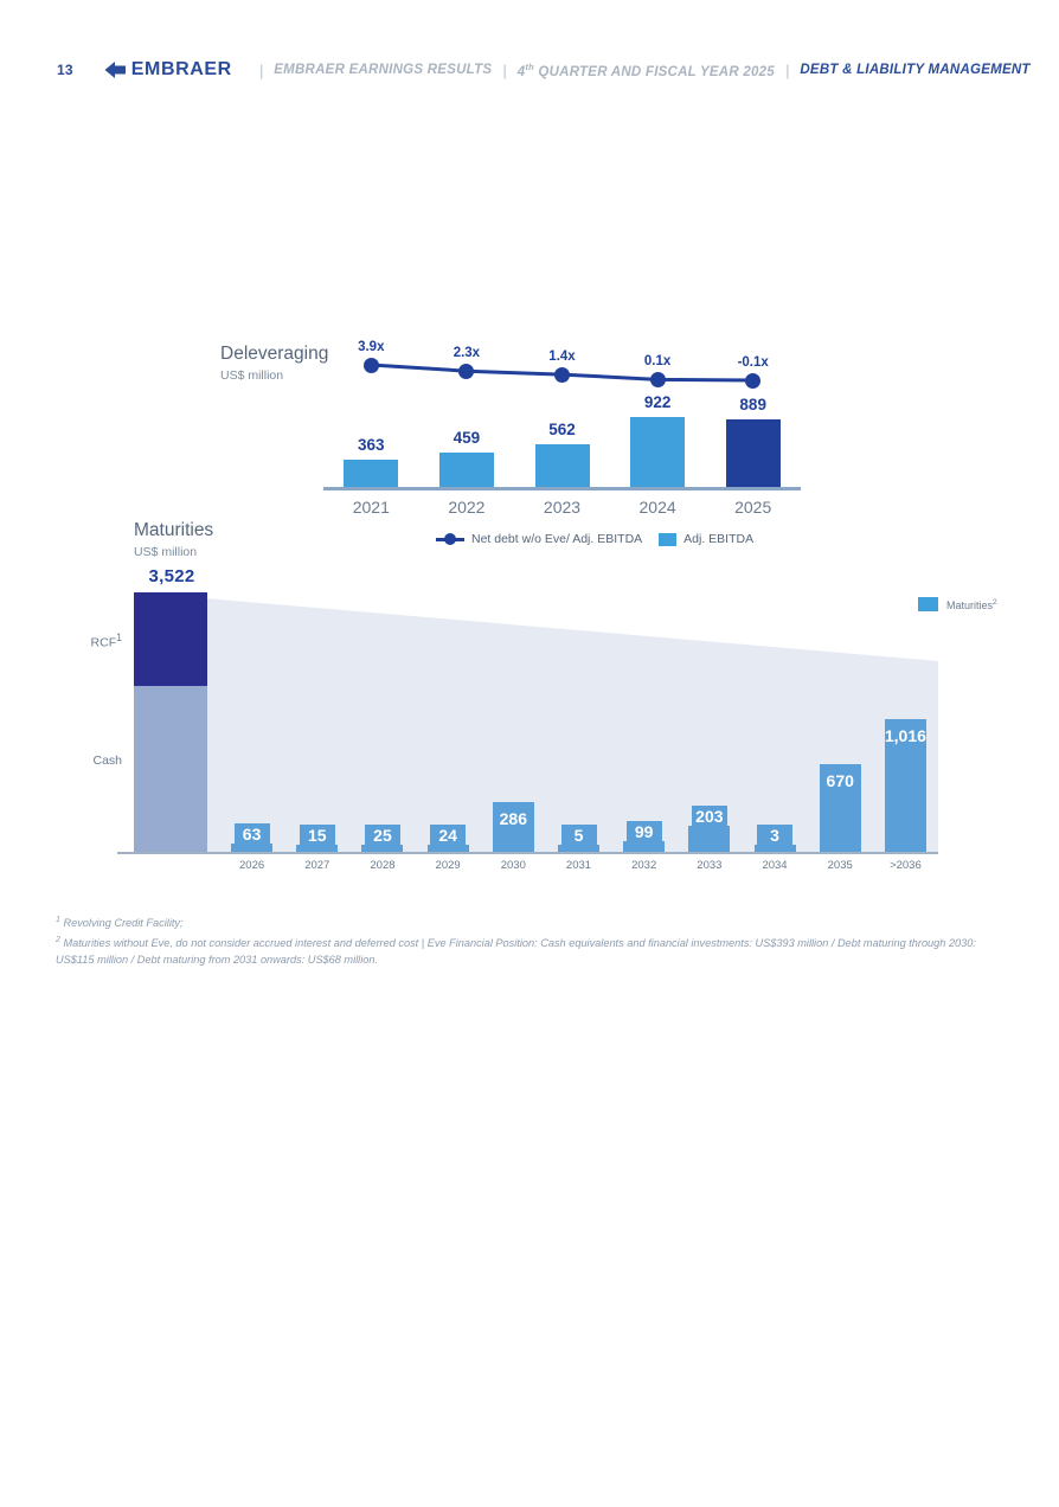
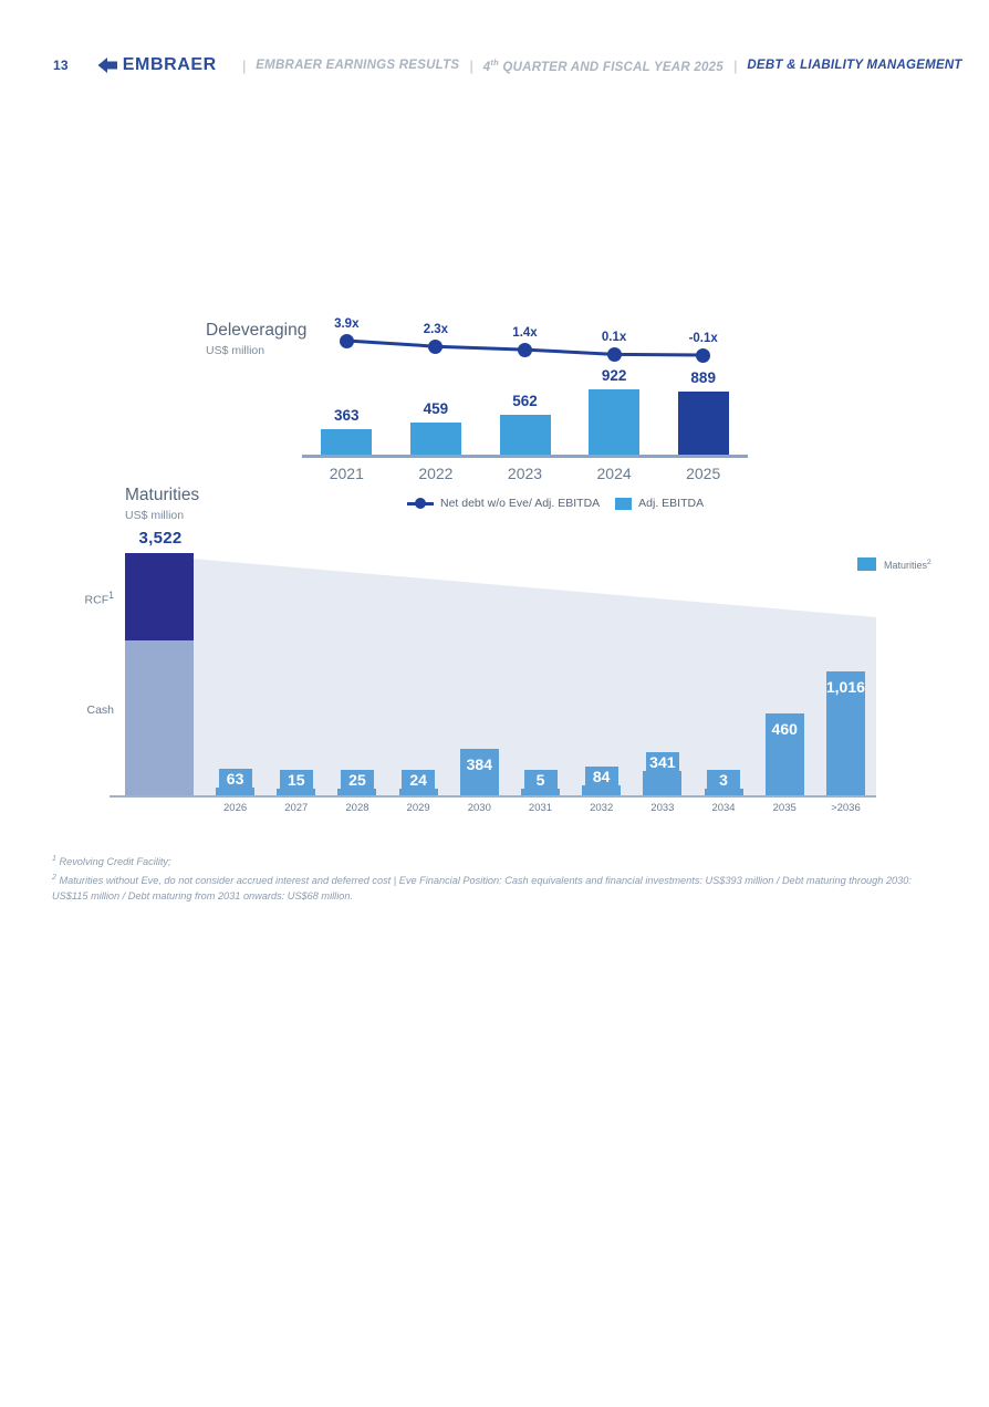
  13
  EMBRAER
  |
  EMBRAER EARNINGS RESULTS
  |
  4th QUARTER AND FISCAL YEAR 2025
  |
  DEBT & LIABILITY MANAGEMENT
  Deleveraging
  US$ million
  363
  2021
  3.9x
  459
  2022
  2.3x
  562
  2023
  1.4x
  922
  2024
  0.1x
  889
  2025
  -0.1x
  Net debt w/o Eve/ Adj. EBITDA
  Adj. EBITDA
  Maturities
  US$ million
  3,522
  RCF1
  Cash
  63
  2026
  15
  2027
  25
  2028
  24
  2029
- 286
+ 384
  2030
  5
  2031
- 99
+ 84
  2032
- 203
+ 341
  2033
  3
  2034
- 670
+ 460
  2035
  1,016
  >2036
  Maturities
  Revolving Credit Facility;
  Maturities without Eve, do not consider accrued interest and deferred cost | Eve Financial Position: Cash equivalents and financial investments: US$393 million / Debt maturing through 2030: US$115 million / Debt maturing from 2031 onwards: US$68 million.
